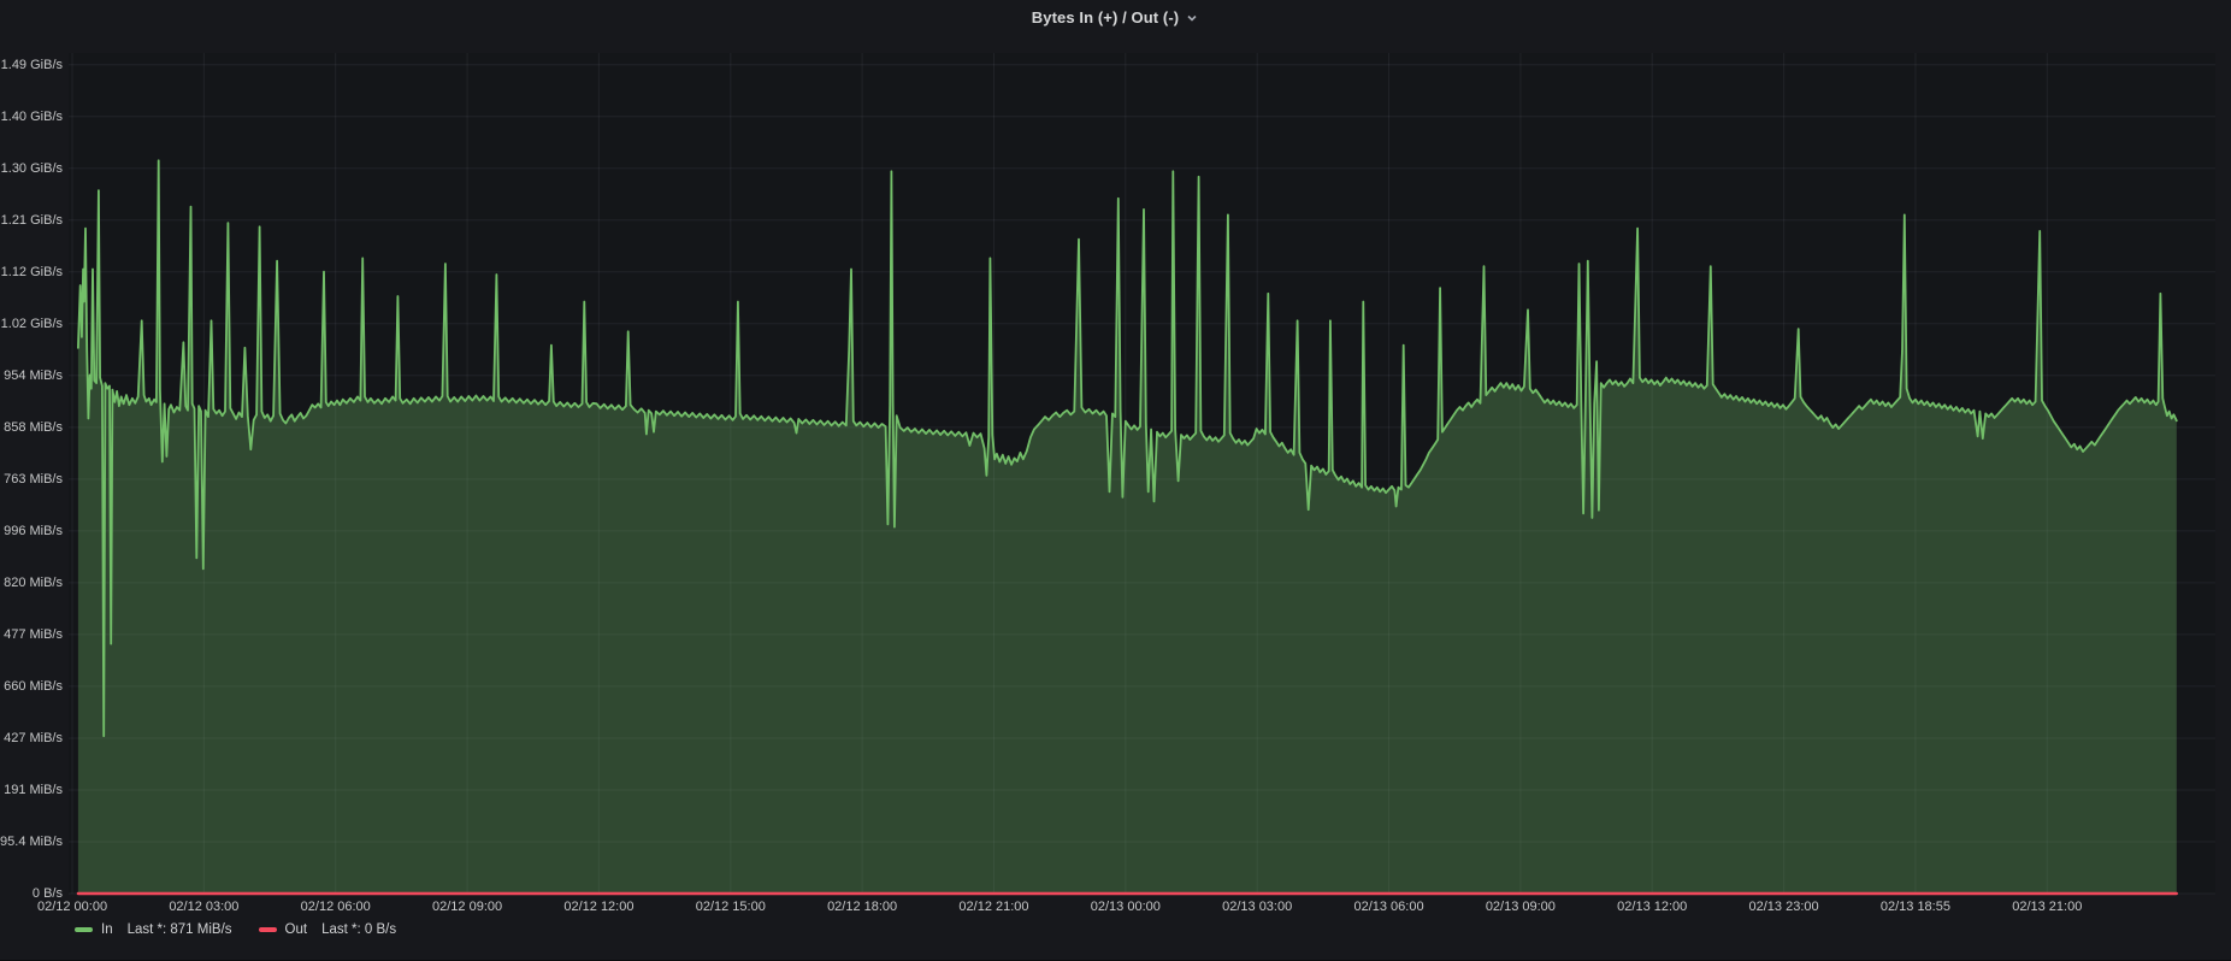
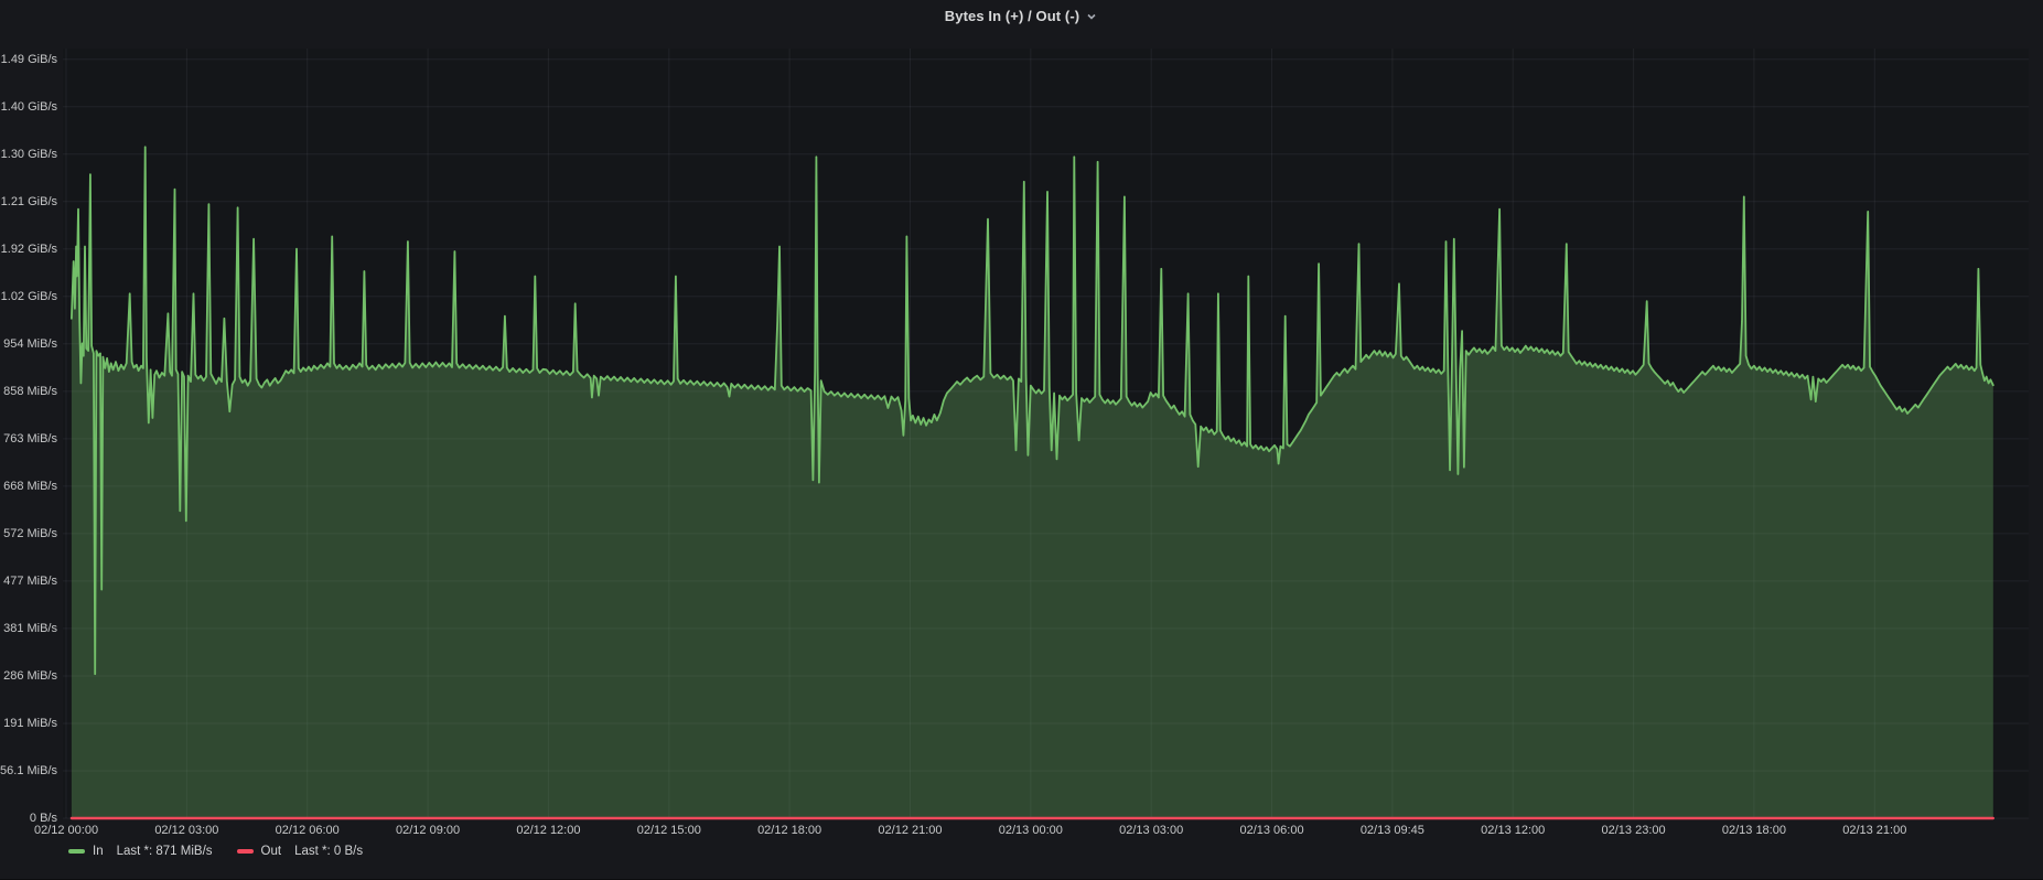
  Bytes In (+) / Out (-)
  0 B/s
- 95.4 MiB/s
+ 56.1 MiB/s
  191 MiB/s
- 427 MiB/s
+ 286 MiB/s
- 660 MiB/s
+ 381 MiB/s
  477 MiB/s
- 820 MiB/s
+ 572 MiB/s
- 996 MiB/s
+ 668 MiB/s
  763 MiB/s
  858 MiB/s
  954 MiB/s
  1.02 GiB/s
- 1.12 GiB/s
+ 1.92 GiB/s
  1.21 GiB/s
  1.30 GiB/s
  1.40 GiB/s
  1.49 GiB/s
  02/12 00:00
  02/12 03:00
  02/12 06:00
  02/12 09:00
  02/12 12:00
  02/12 15:00
  02/12 18:00
  02/12 21:00
  02/13 00:00
  02/13 03:00
  02/13 06:00
- 02/13 09:00
+ 02/13 09:45
  02/13 12:00
  02/13 23:00
- 02/13 18:55
+ 02/13 18:00
  02/13 21:00
  In
  Last *: 871 MiB/s
  Out
  Last *: 0 B/s
